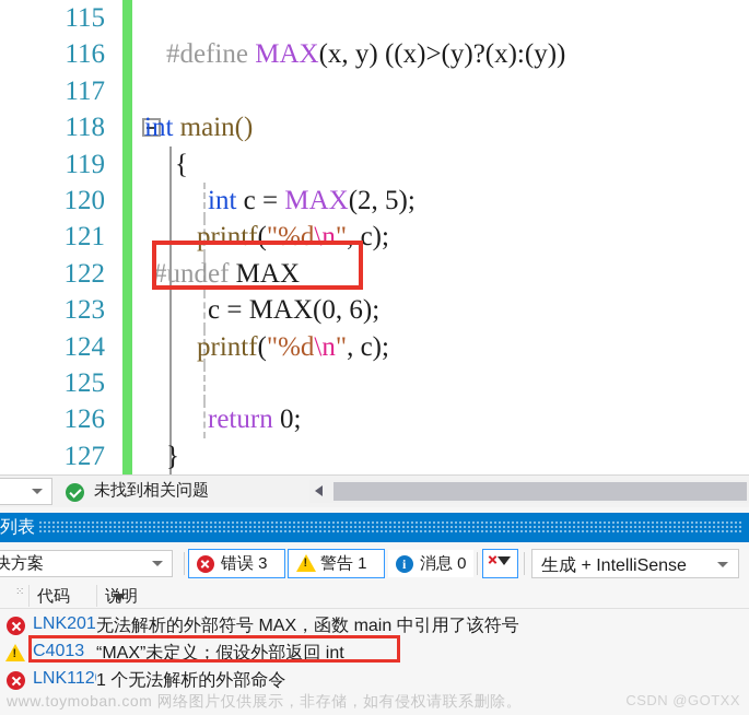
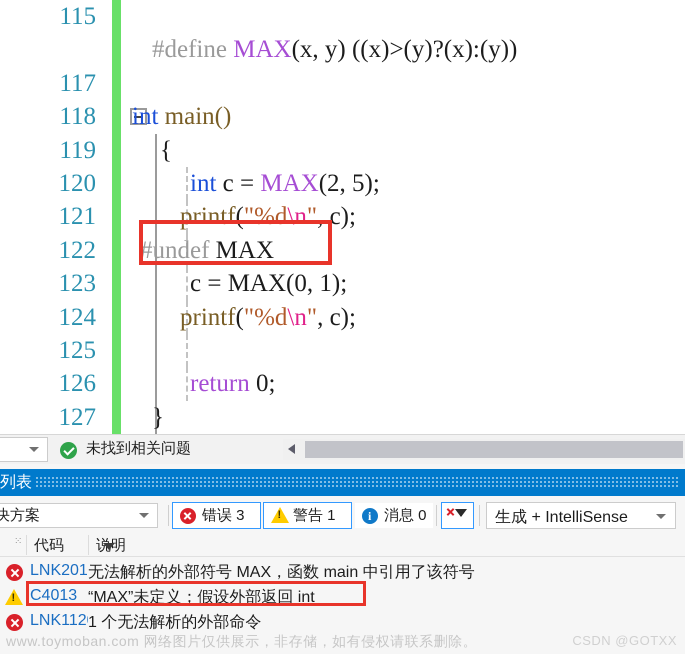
  115
- 116
  #define MAX(x, y) ((x)>(y)?(x):(y))
  117
  118
  int main()
  119
  {
  120
  int c = MAX(2, 5);
  121
  printf("%d\n", c);
  122
  #undef MAX
  123
- c = MAX(0, 6);
+ c = MAX(0, 1);
  124
  printf("%d\n", c);
  125
  126
  return 0;
  127
  }
  未找到相关问题
  列表
  错误 3
  警告 1
  消息 0
  生成 + IntelliSense
  ⁙
  代码
  说明
  LNK201
  无法解析的外部符号 MAX，函数 main 中引用了该符号
  C4013
  “MAX”未定义；假设外部返回 int
  LNK112
  1 个无法解析的外部命令
  www.toymoban.com 网络图片仅供展示，非存储，如有侵权请联系删除。
  CSDN @GOTXX
